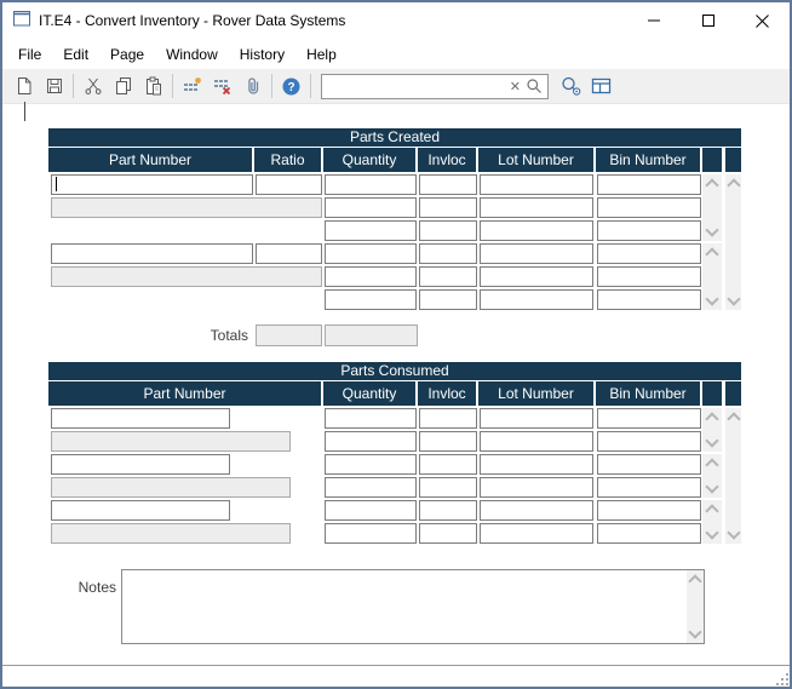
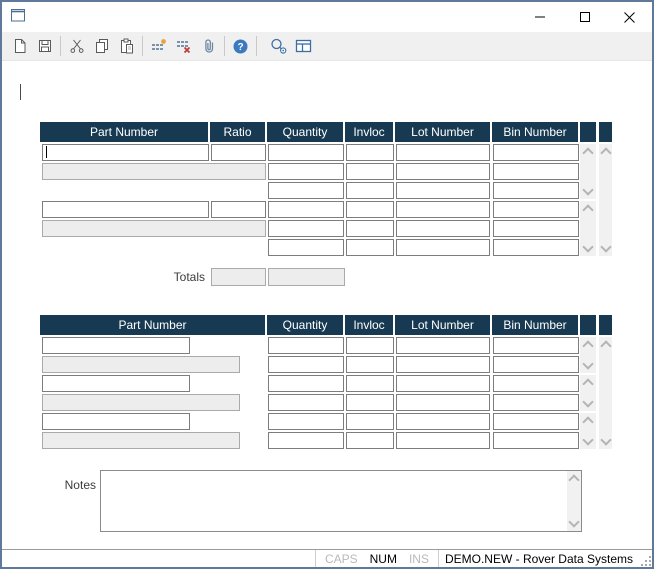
- IT.E4 - Convert Inventory - Rover Data Systems
- File
- Edit
- Page
- Window
- History
- Help
  ?
- ✕
- Parts Created
  Part Number
  Ratio
  Quantity
  Invloc
  Lot Number
  Bin Number
  Totals
- Parts Consumed
  Part Number
  Quantity
  Invloc
  Lot Number
  Bin Number
  Notes
+ CAPS
+ NUM
+ INS
+ DEMO.NEW - Rover Data Systems
